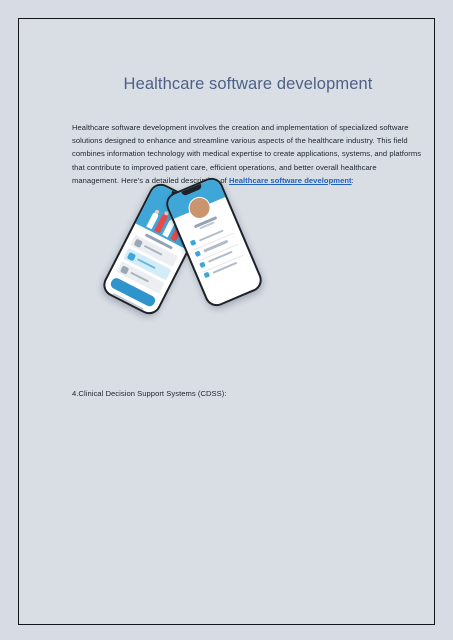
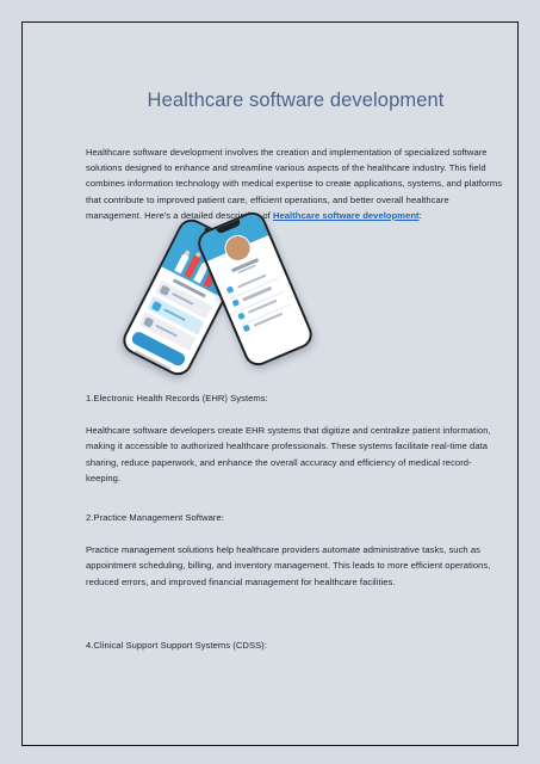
  Healthcare software development
  Healthcare software development involves the creation and implementation of specialized software solutions designed to enhance and streamline various aspects of the healthcare industry. This field combines information technology with medical expertise to create applications, systems, and platforms that contribute to improved patient care, efficient operations, and better overall healthcare management. Here's a detailed descr of Healthcare software development:
+ 1.Electronic Health Records (EHR) Systems:
+ Healthcare software developers create EHR systems that digitize and centralize patient information, making it accessible to authorized healthcare professionals. These systems facilitate real-time data sharing, reduce paperwork, and enhance the overall accuracy and efficiency of medical record-keeping.
+ 2.Practice Management Software:
+ Practice management solutions help healthcare providers automate administrative tasks, such as appointment scheduling, billing, and inventory management. This leads to more efficient operations, reduced errors, and improved financial management for healthcare facilities.
- 4.Clinical Decision Support Systems (CDSS):
+ 4.Clinical Support Support Systems (CDSS):
